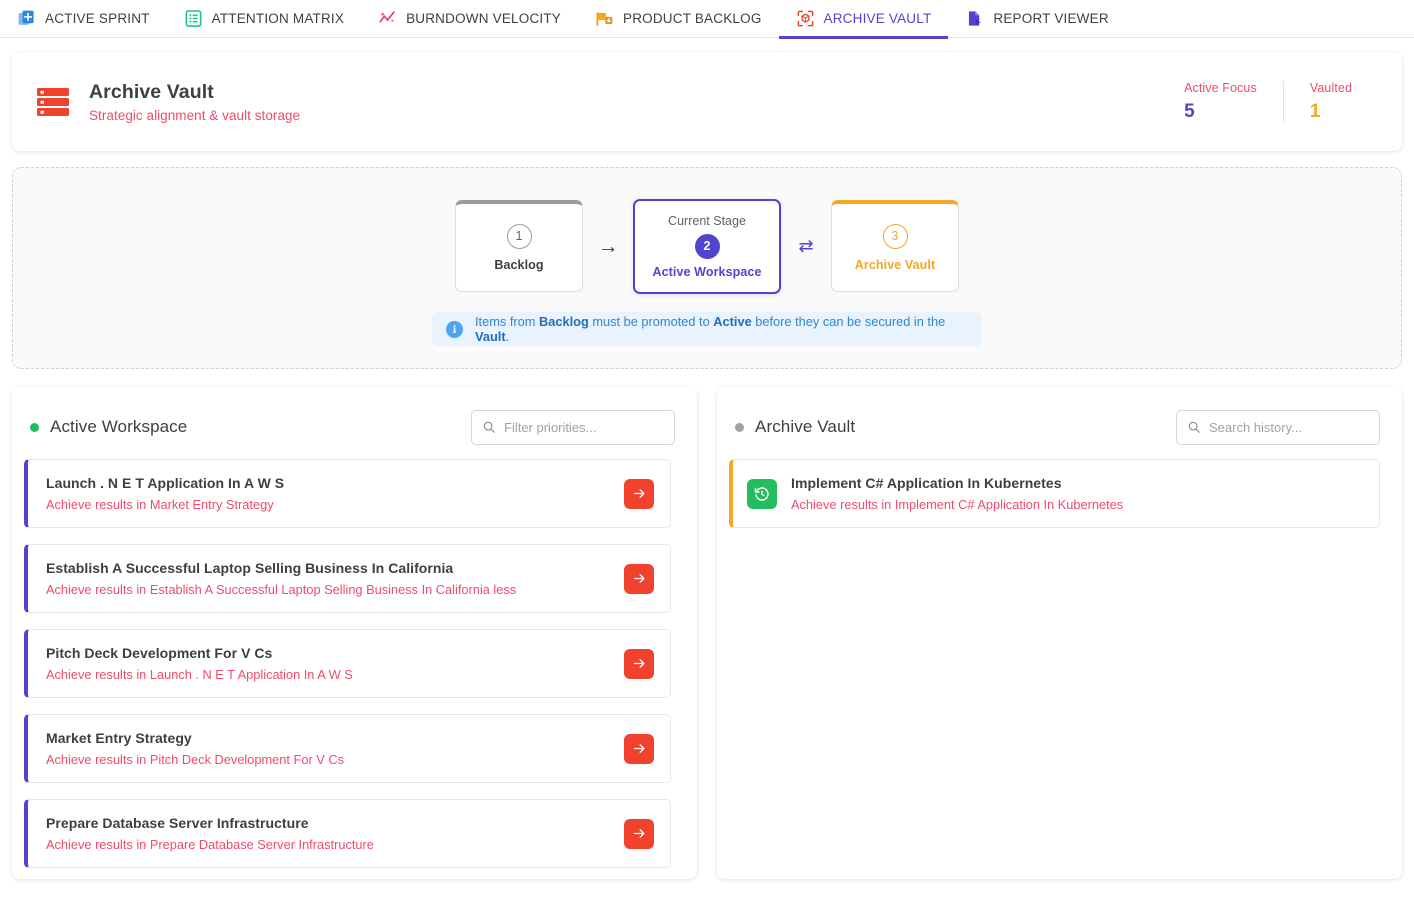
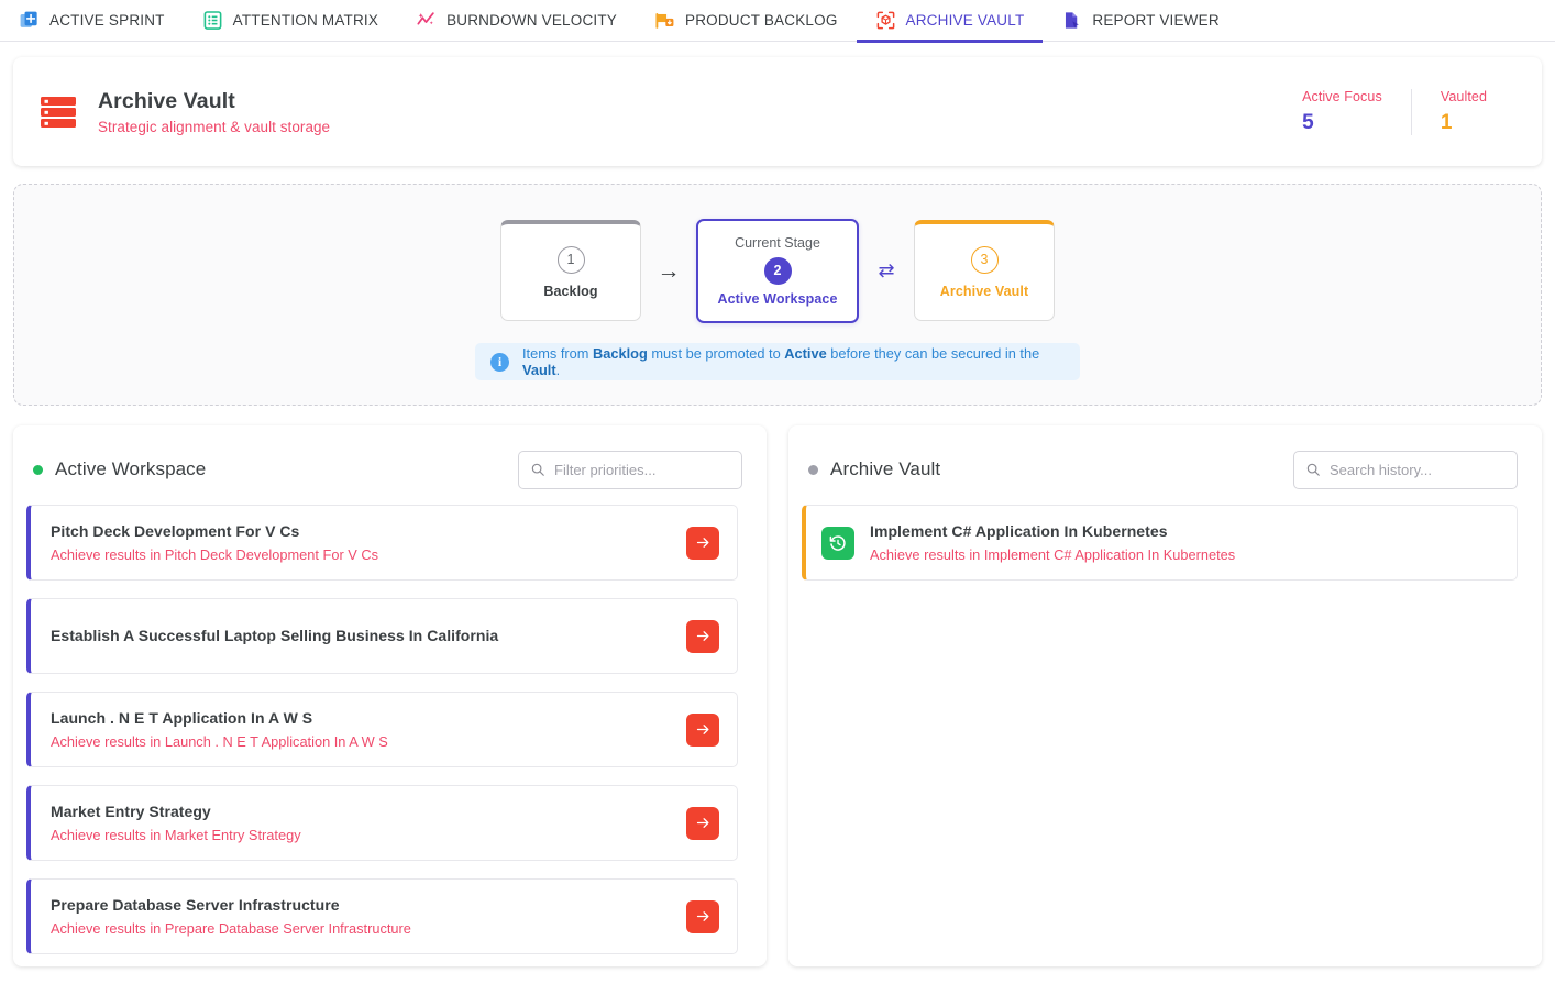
  ACTIVE SPRINT
  ATTENTION MATRIX
  BURNDOWN VELOCITY
  PRODUCT BACKLOG
  ARCHIVE VAULT
  REPORT VIEWER
  Archive Vault
  Strategic alignment & vault storage
  Active Focus
  5
  Vaulted
  1
  1
  Backlog
  →
  Current Stage
  2
  Active Workspace
  ⇄
  3
  Archive Vault
  i
  Items from Backlog must be promoted to Active before they can be secured in the Vault.
  Active Workspace
  Filter priorities...
- Launch . N E T Application In A W S
+ Pitch Deck Development For V Cs
- Achieve results in Market Entry Strategy
+ Achieve results in Pitch Deck Development For V Cs
  Establish A Successful Laptop Selling Business In California
- Achieve results in Establish A Successful Laptop Selling Business In California less
- Pitch Deck Development For V Cs
+ Launch . N E T Application In A W S
  Achieve results in Launch . N E T Application In A W S
  Market Entry Strategy
- Achieve results in Pitch Deck Development For V Cs
+ Achieve results in Market Entry Strategy
  Prepare Database Server Infrastructure
  Achieve results in Prepare Database Server Infrastructure
  Archive Vault
  Search history...
  Implement C# Application In Kubernetes
  Achieve results in Implement C# Application In Kubernetes
